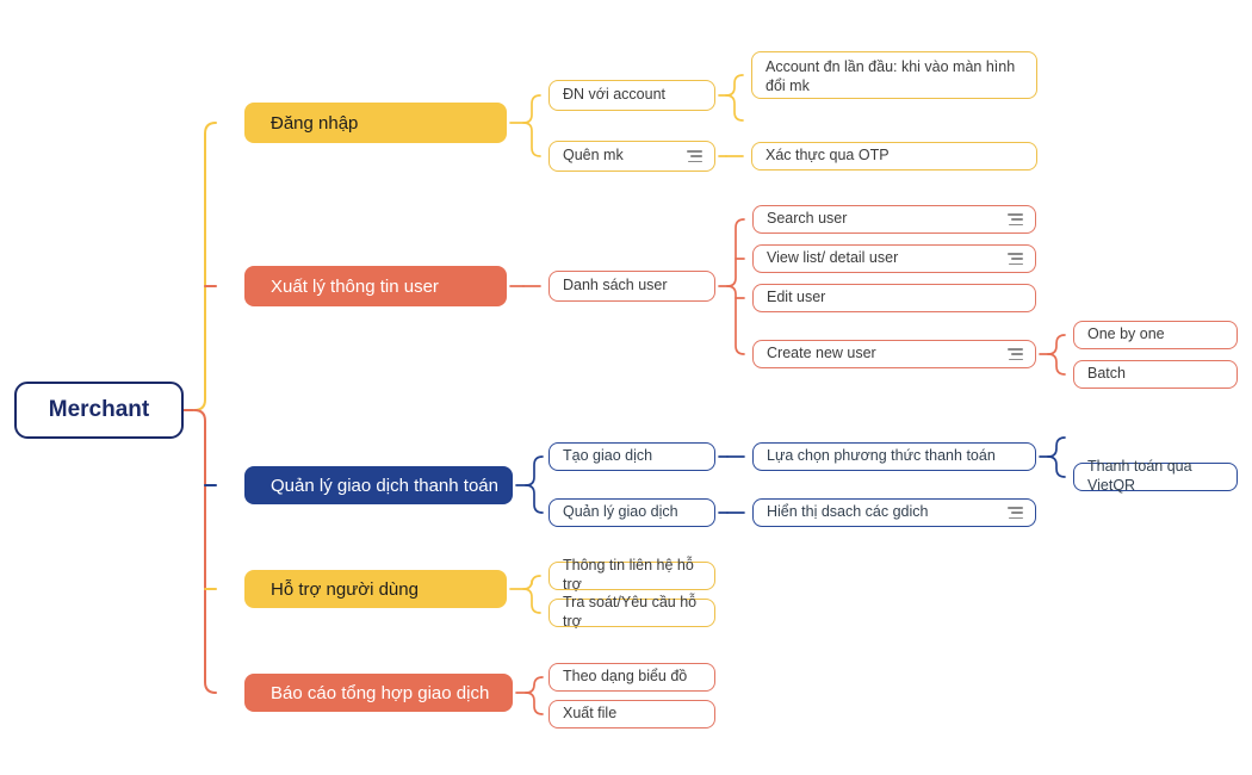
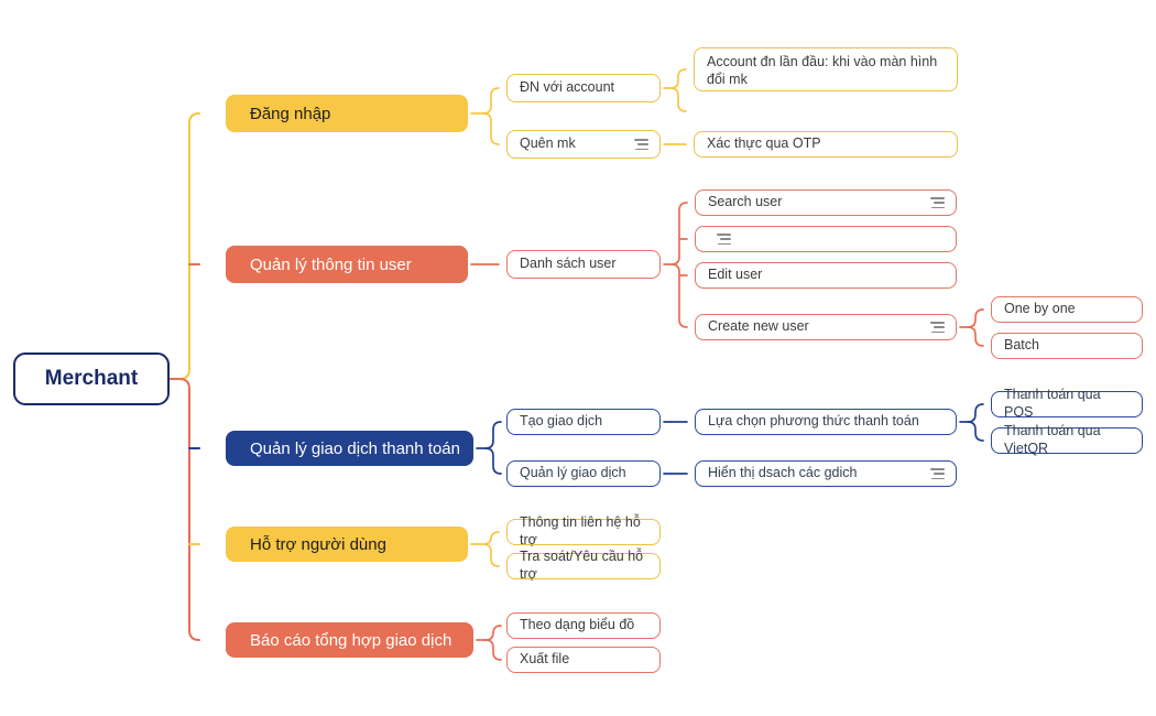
  Merchant
  Đăng nhập
  ĐN với account
  Quên mk
  Account đn lần đầu: khi vào màn hình đổi mk
  Xác thực qua OTP
- Xuất lý thông tin user
+ Quản lý thông tin user
  Danh sách user
  Search user
- View list/ detail user
  Edit user
  Create new user
  One by one
  Batch
  Quản lý giao dịch thanh toán
  Tạo giao dịch
  Quản lý giao dịch
  Lựa chọn phương thức thanh toán
  Hiển thị dsach các gdich
+ Thanh toán qua POS
  Thanh toán qua VietQR
  Hỗ trợ người dùng
  Thông tin liên hệ hỗ trợ
  Tra soát/Yêu cầu hỗ trợ
  Báo cáo tổng hợp giao dịch
  Theo dạng biểu đồ
  Xuất file
